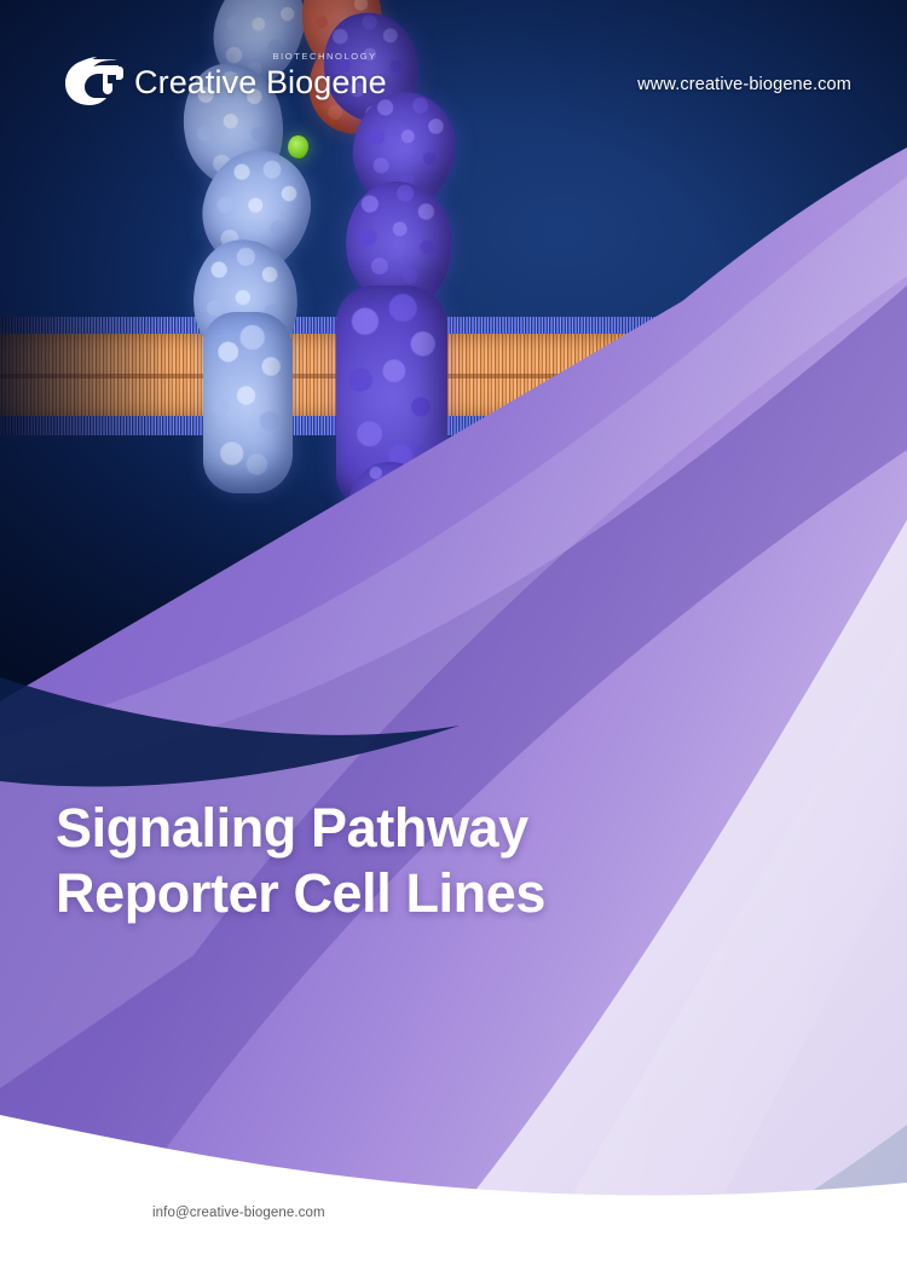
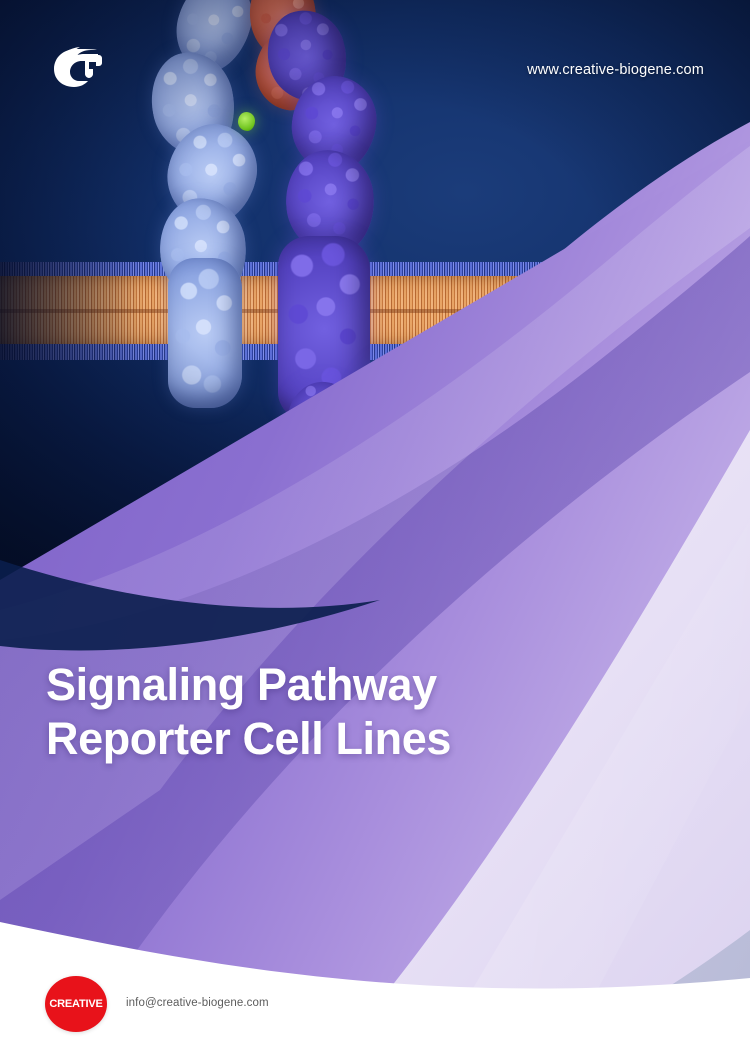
- BIOTECHNOLOGY
- Creative Biogene
  www.creative-biogene.com
  Signaling Pathway
  Reporter Cell Lines
+ CREATIVE
  info@creative-biogene.com
